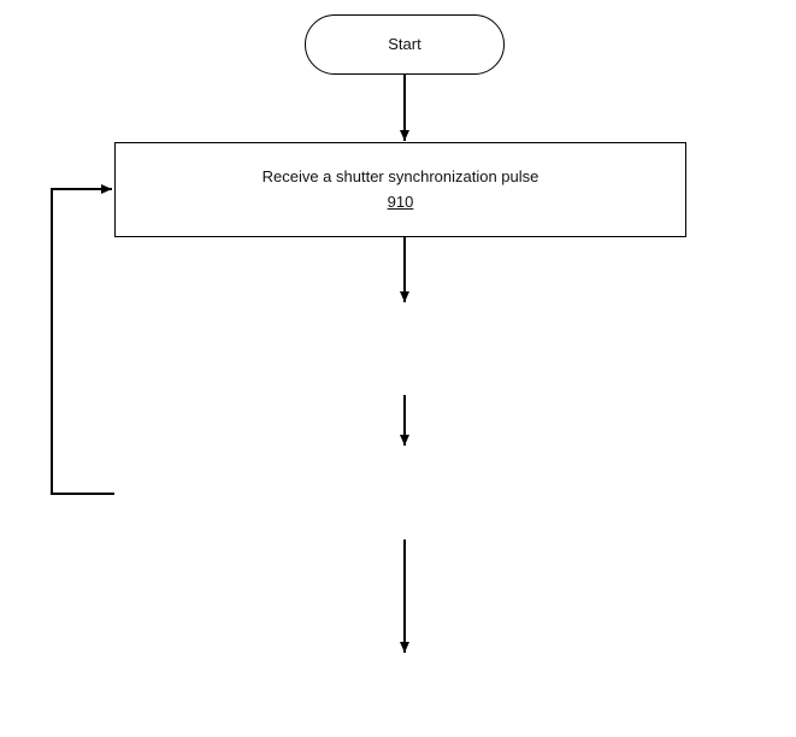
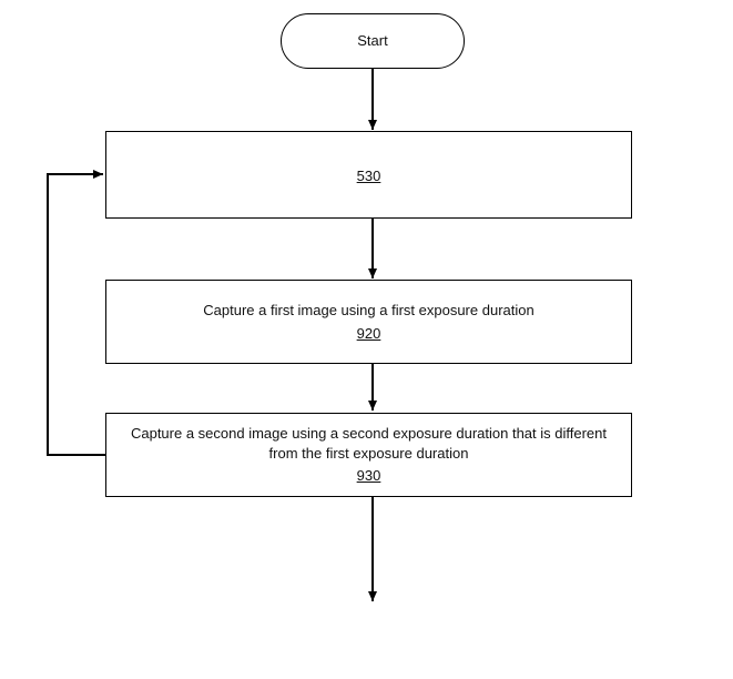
  Start
- Receive a shutter synchronization pulse
- 910
+ 530
+ Capture a first image using a first exposure duration
+ 920
+ Capture a second image using a second exposure duration that is different from the first exposure duration
+ 930
